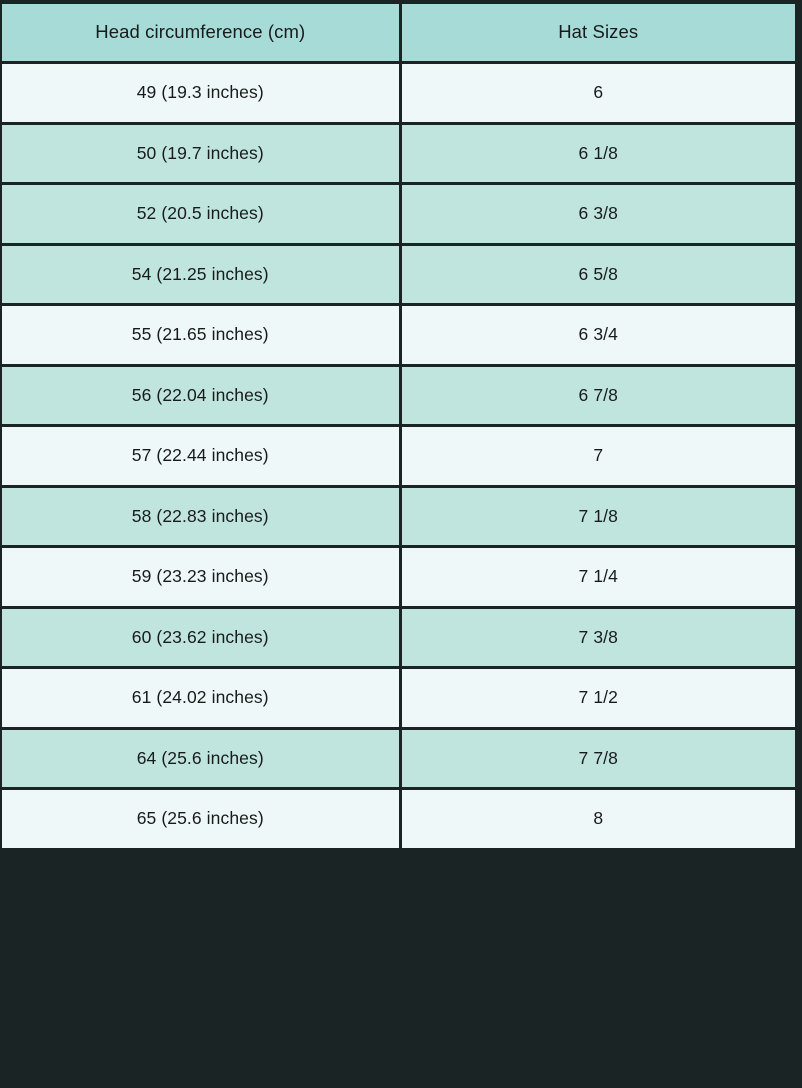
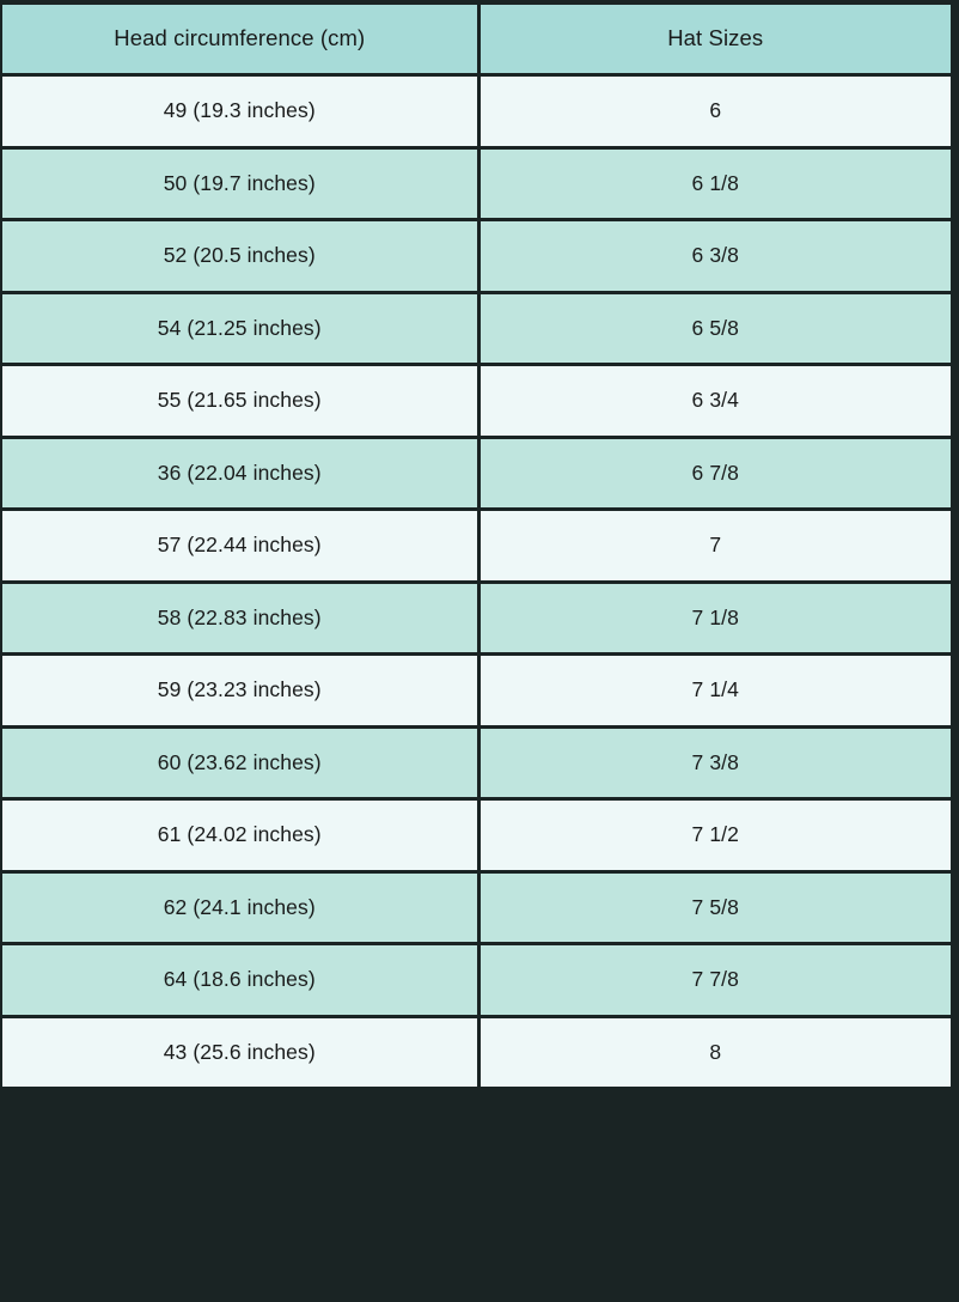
  Head circumference (cm)	Hat Sizes
  49 (19.3 inches)	6
  50 (19.7 inches)	6 1/8
  52 (20.5 inches)	6 3/8
  54 (21.25 inches)	6 5/8
  55 (21.65 inches)	6 3/4
- 56 (22.04 inches)	6 7/8
+ 36 (22.04 inches)	6 7/8
  57 (22.44 inches)	7
  58 (22.83 inches)	7 1/8
  59 (23.23 inches)	7 1/4
  60 (23.62 inches)	7 3/8
  61 (24.02 inches)	7 1/2
+ 62 (24.1 inches)	7 5/8
- 64 (25.6 inches)	7 7/8
+ 64 (18.6 inches)	7 7/8
- 65 (25.6 inches)	8
+ 43 (25.6 inches)	8
